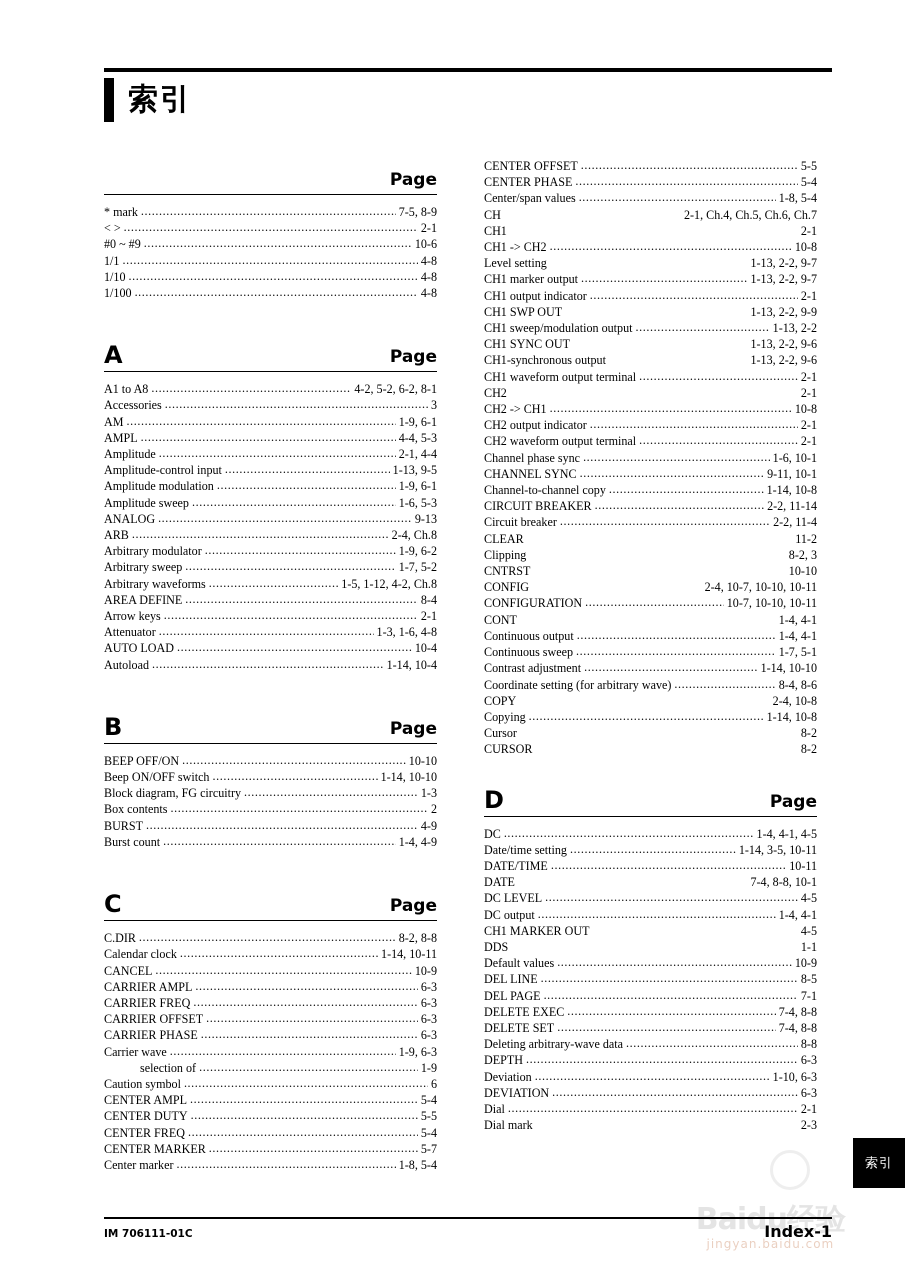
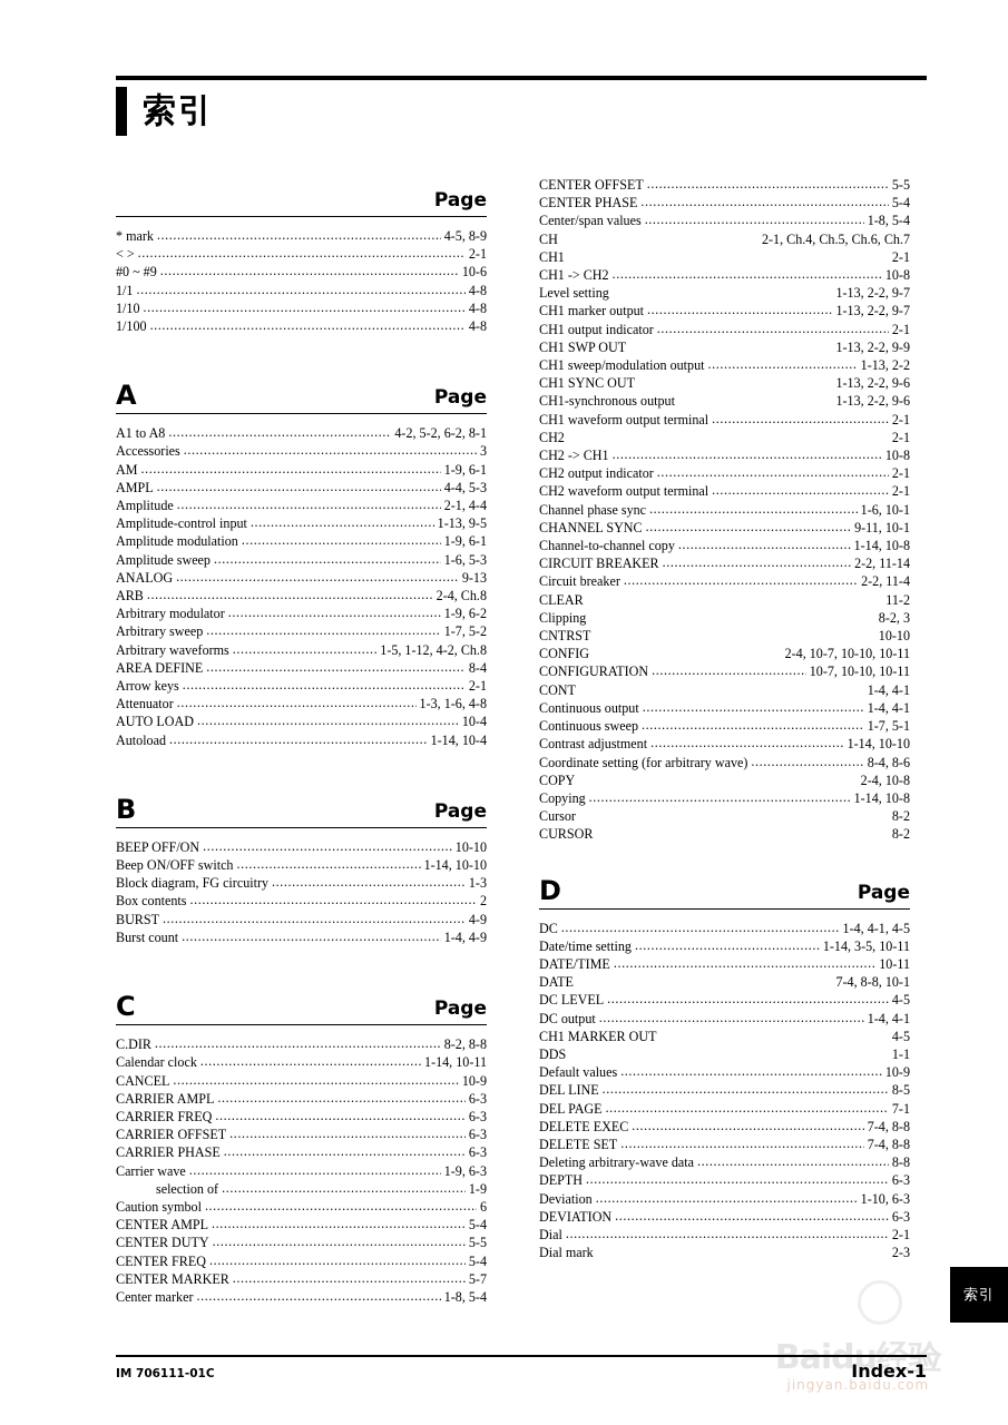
  索引
  Page
  * mark
- 7-5, 8-9
+ 4-5, 8-9
  < >
  2-1
  #0 ~ #9
  10-6
  1/1
  4-8
  1/10
  4-8
  1/100
  4-8
  A
  Page
  A1 to A8
  4-2, 5-2, 6-2, 8-1
  Accessories
  3
  AM
  1-9, 6-1
  AMPL
  4-4, 5-3
  Amplitude
  2-1, 4-4
  Amplitude-control input
  1-13, 9-5
  Amplitude modulation
  1-9, 6-1
  Amplitude sweep
  1-6, 5-3
  ANALOG
  9-13
  ARB
  2-4, Ch.8
  Arbitrary modulator
  1-9, 6-2
  Arbitrary sweep
  1-7, 5-2
  Arbitrary waveforms
  1-5, 1-12, 4-2, Ch.8
  AREA DEFINE
  8-4
  Arrow keys
  2-1
  Attenuator
  1-3, 1-6, 4-8
  AUTO LOAD
  10-4
  Autoload
  1-14, 10-4
  B
  Page
  BEEP OFF/ON
  10-10
  Beep ON/OFF switch
  1-14, 10-10
  Block diagram, FG circuitry
  1-3
  Box contents
  2
  BURST
  4-9
  Burst count
  1-4, 4-9
  C
  Page
  C.DIR
  8-2, 8-8
  Calendar clock
  1-14, 10-11
  CANCEL
  10-9
  CARRIER AMPL
  6-3
  CARRIER FREQ
  6-3
  CARRIER OFFSET
  6-3
  CARRIER PHASE
  6-3
  Carrier wave
  1-9, 6-3
  selection of
  1-9
  Caution symbol
  6
  CENTER AMPL
  5-4
  CENTER DUTY
  5-5
  CENTER FREQ
  5-4
  CENTER MARKER
  5-7
  Center marker
  1-8, 5-4
  CENTER OFFSET
  5-5
  CENTER PHASE
  5-4
  Center/span values
  1-8, 5-4
  CH
  2-1, Ch.4, Ch.5, Ch.6, Ch.7
  CH1
  2-1
  CH1 -> CH2
  10-8
  Level setting
  1-13, 2-2, 9-7
  CH1 marker output
  1-13, 2-2, 9-7
  CH1 output indicator
  2-1
  CH1 SWP OUT
  1-13, 2-2, 9-9
  CH1 sweep/modulation output
  1-13, 2-2
  CH1 SYNC OUT
  1-13, 2-2, 9-6
  CH1-synchronous output
  1-13, 2-2, 9-6
  CH1 waveform output terminal
  2-1
  CH2
  2-1
  CH2 -> CH1
  10-8
  CH2 output indicator
  2-1
  CH2 waveform output terminal
  2-1
  Channel phase sync
  1-6, 10-1
  CHANNEL SYNC
  9-11, 10-1
  Channel-to-channel copy
  1-14, 10-8
  CIRCUIT BREAKER
  2-2, 11-14
  Circuit breaker
  2-2, 11-4
  CLEAR
  11-2
  Clipping
  8-2, 3
  CNTRST
  10-10
  CONFIG
  2-4, 10-7, 10-10, 10-11
  CONFIGURATION
  10-7, 10-10, 10-11
  CONT
  1-4, 4-1
  Continuous output
  1-4, 4-1
  Continuous sweep
  1-7, 5-1
  Contrast adjustment
  1-14, 10-10
  Coordinate setting (for arbitrary wave)
  8-4, 8-6
  COPY
  2-4, 10-8
  Copying
  1-14, 10-8
  Cursor
  8-2
  CURSOR
  8-2
  D
  Page
  DC
  1-4, 4-1, 4-5
  Date/time setting
  1-14, 3-5, 10-11
  DATE/TIME
  10-11
  DATE
  7-4, 8-8, 10-1
  DC LEVEL
  4-5
  DC output
  1-4, 4-1
  CH1 MARKER OUT
  4-5
  DDS
  1-1
  Default values
  10-9
  DEL LINE
  8-5
  DEL PAGE
  7-1
  DELETE EXEC
  7-4, 8-8
  DELETE SET
  7-4, 8-8
  Deleting arbitrary-wave data
  8-8
  DEPTH
  6-3
  Deviation
  1-10, 6-3
  DEVIATION
  6-3
  Dial
  2-1
  Dial mark
  2-3
  索引
  Baidu经验
  jingyan.baidu.com
  IM 706111-01C
  Index-1
